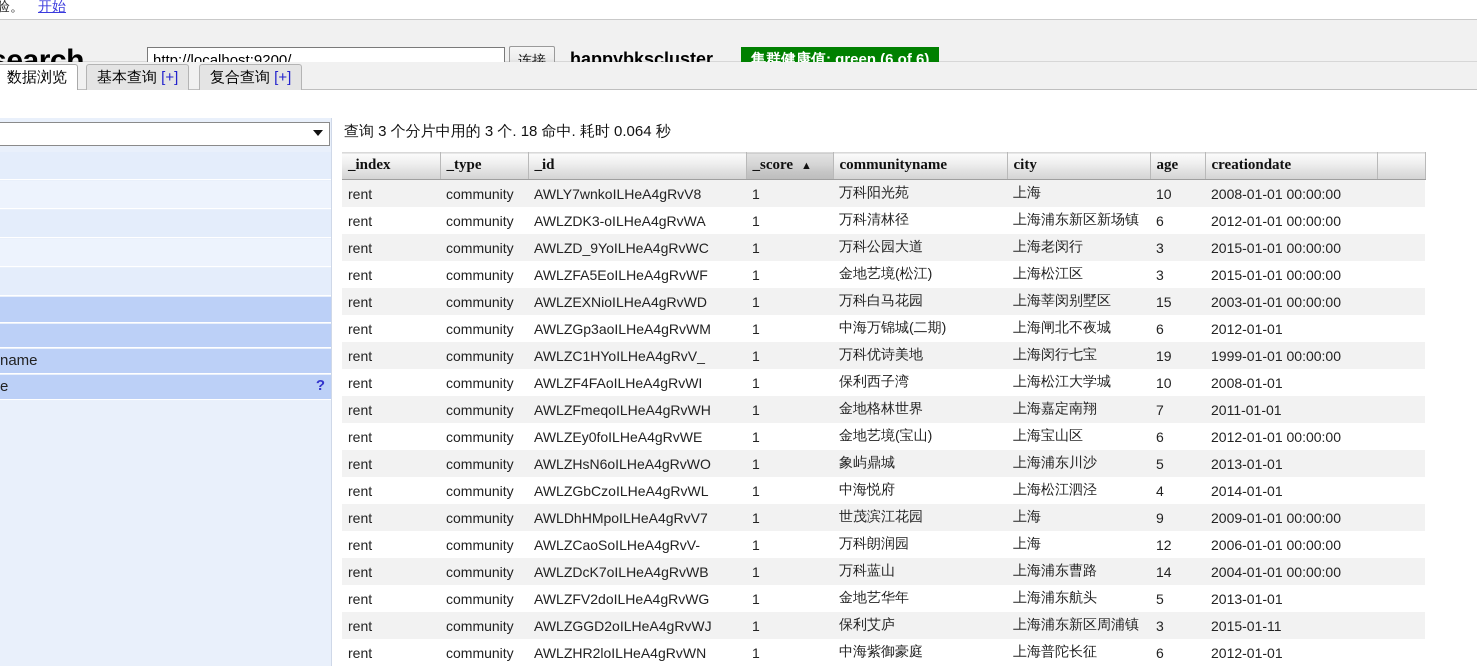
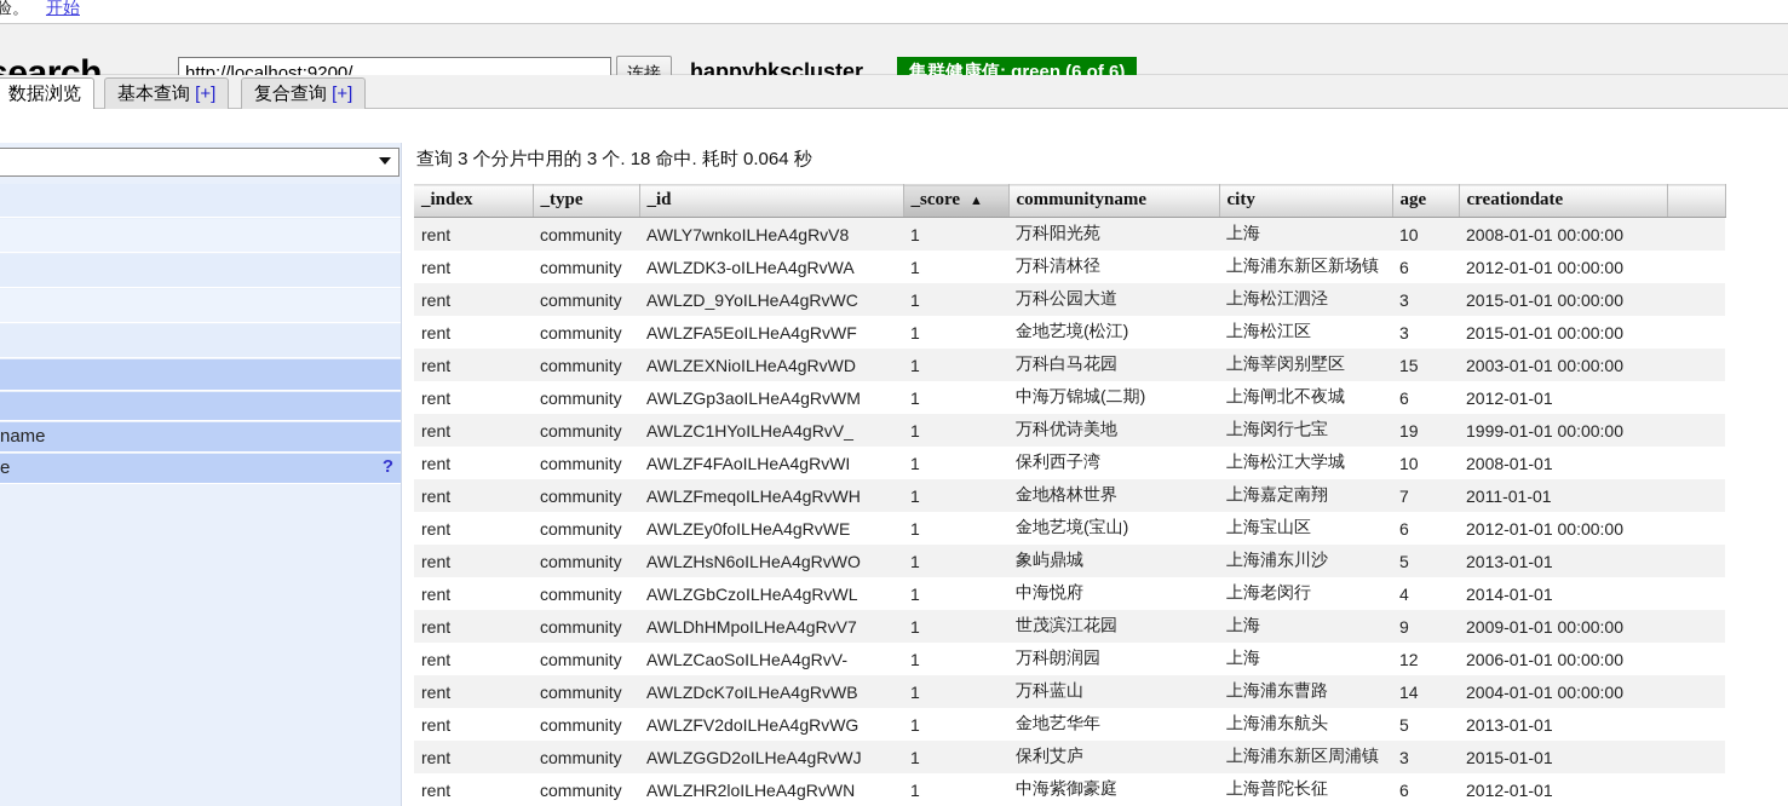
  验。
  开始
  earch
  http://localhost:9200/
  连接
  happybkscluster
  集群健康值: green (6 of 6)
  数据浏览
  基本查询 [+]
  复合查询 [+]
  name
  e
  ?
  查询 3 个分片中用的 3 个. 18 命中. 耗时 0.064 秒
  _index	_type	_id	_score ▲	communityname	city	age	creationdate
  rent	community	AWLY7wnkoILHeA4gRvV8	1	万科阳光苑	上海	10	2008-01-01 00:00:00
  rent	community	AWLZDK3-oILHeA4gRvWA	1	万科清林径	上海浦东新区新场镇	6	2012-01-01 00:00:00
- rent	community	AWLZD_9YoILHeA4gRvWC	1	万科公园大道	上海老闵行	3	2015-01-01 00:00:00
+ rent	community	AWLZD_9YoILHeA4gRvWC	1	万科公园大道	上海松江泗泾	3	2015-01-01 00:00:00
  rent	community	AWLZFA5EoILHeA4gRvWF	1	金地艺境(松江)	上海松江区	3	2015-01-01 00:00:00
  rent	community	AWLZEXNioILHeA4gRvWD	1	万科白马花园	上海莘闵别墅区	15	2003-01-01 00:00:00
  rent	community	AWLZGp3aoILHeA4gRvWM	1	中海万锦城(二期)	上海闸北不夜城	6	2012-01-01
  rent	community	AWLZC1HYoILHeA4gRvV_	1	万科优诗美地	上海闵行七宝	19	1999-01-01 00:00:00
  rent	community	AWLZF4FAoILHeA4gRvWI	1	保利西子湾	上海松江大学城	10	2008-01-01
  rent	community	AWLZFmeqoILHeA4gRvWH	1	金地格林世界	上海嘉定南翔	7	2011-01-01
  rent	community	AWLZEy0foILHeA4gRvWE	1	金地艺境(宝山)	上海宝山区	6	2012-01-01 00:00:00
  rent	community	AWLZHsN6oILHeA4gRvWO	1	象屿鼎城	上海浦东川沙	5	2013-01-01
- rent	community	AWLZGbCzoILHeA4gRvWL	1	中海悦府	上海松江泗泾	4	2014-01-01
+ rent	community	AWLZGbCzoILHeA4gRvWL	1	中海悦府	上海老闵行	4	2014-01-01
  rent	community	AWLDhHMpoILHeA4gRvV7	1	世茂滨江花园	上海	9	2009-01-01 00:00:00
  rent	community	AWLZCaoSoILHeA4gRvV-	1	万科朗润园	上海	12	2006-01-01 00:00:00
  rent	community	AWLZDcK7oILHeA4gRvWB	1	万科蓝山	上海浦东曹路	14	2004-01-01 00:00:00
  rent	community	AWLZFV2doILHeA4gRvWG	1	金地艺华年	上海浦东航头	5	2013-01-01
- rent	community	AWLZGGD2oILHeA4gRvWJ	1	保利艾庐	上海浦东新区周浦镇	3	2015-01-11
+ rent	community	AWLZGGD2oILHeA4gRvWJ	1	保利艾庐	上海浦东新区周浦镇	3	2015-01-01
  rent	community	AWLZHR2loILHeA4gRvWN	1	中海紫御豪庭	上海普陀长征	6	2012-01-01
